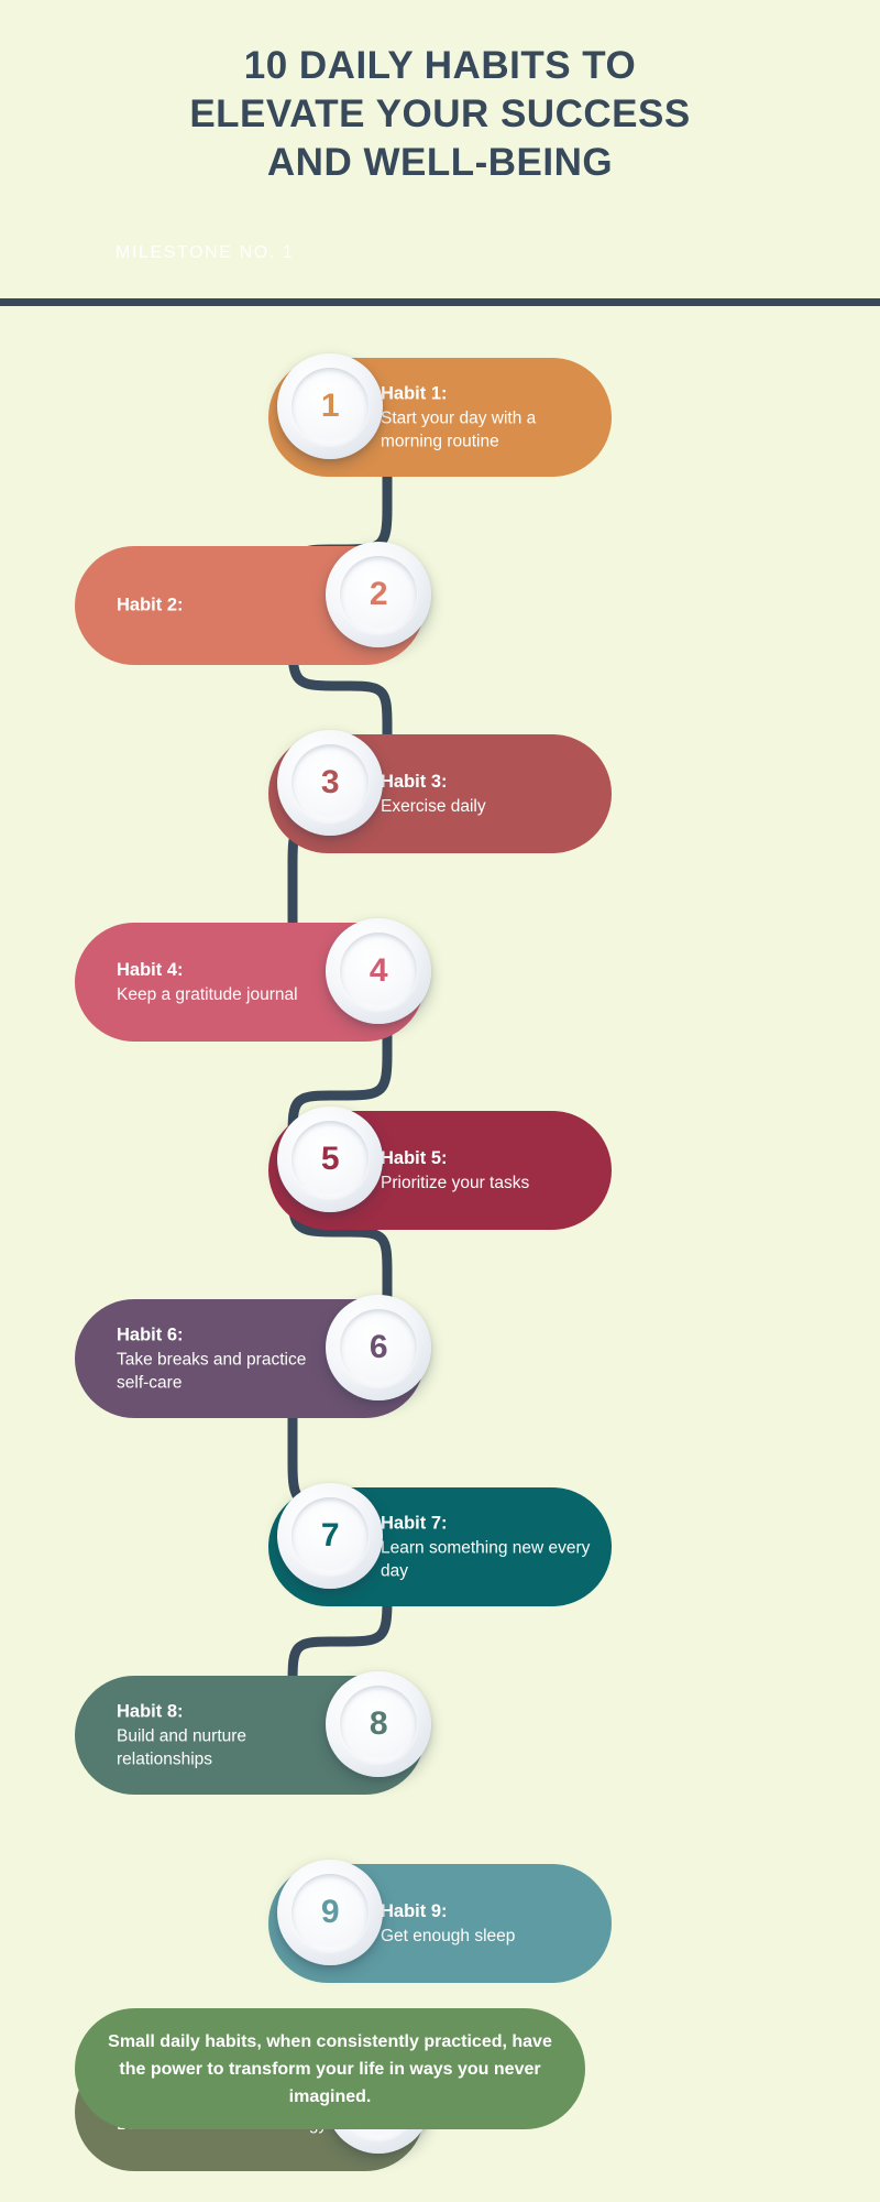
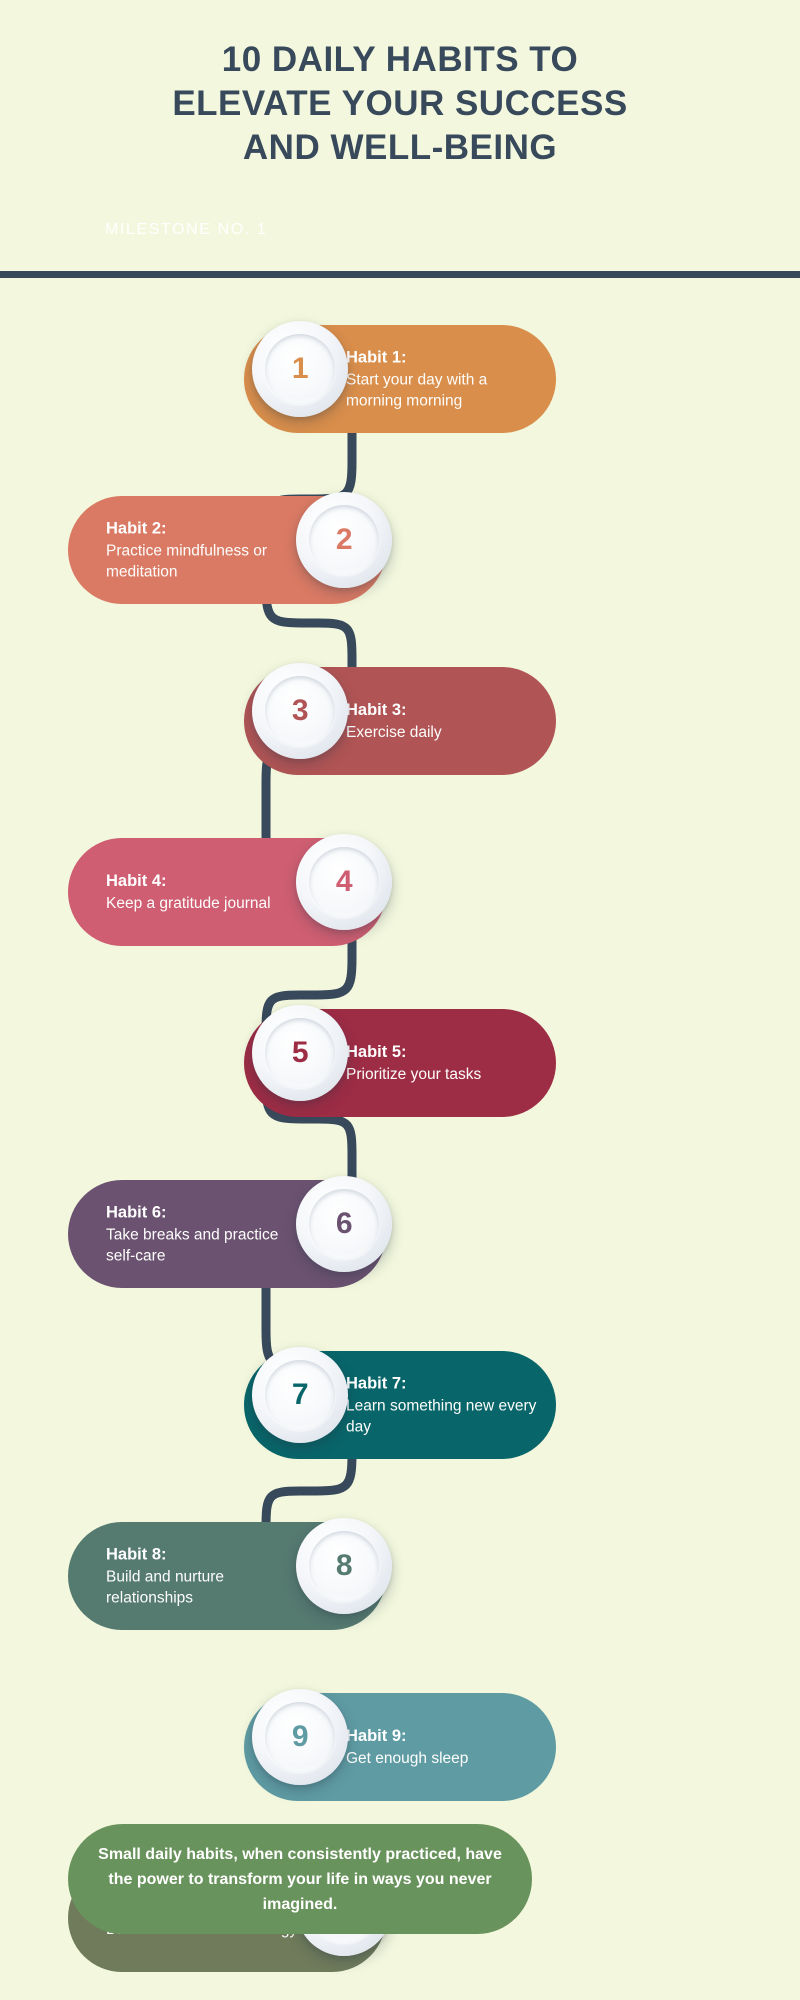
  10 DAILY HABITS TO
  ELEVATE YOUR SUCCESS
  AND WELL-BEING
  MILESTONE NO. 1
  Habit 1:
- Start your day with a morning routine
+ Start your day with a morning morning
  1
  Habit 2:
+ Practice mindfulness or meditation
  2
  Habit 3:
  Exercise daily
  3
  Habit 4:
  Keep a gratitude journal
  4
  Habit 5:
  Prioritize your tasks
  5
  Habit 6:
  Take breaks and practice self-care
  6
  Habit 7:
  Learn something new every day
  7
  Habit 8:
  Build and nurture relationships
  8
  Habit 9:
  Get enough sleep
  9
  Small daily habits, when consistently practiced, have the power to transform your life in ways you never imagined.
